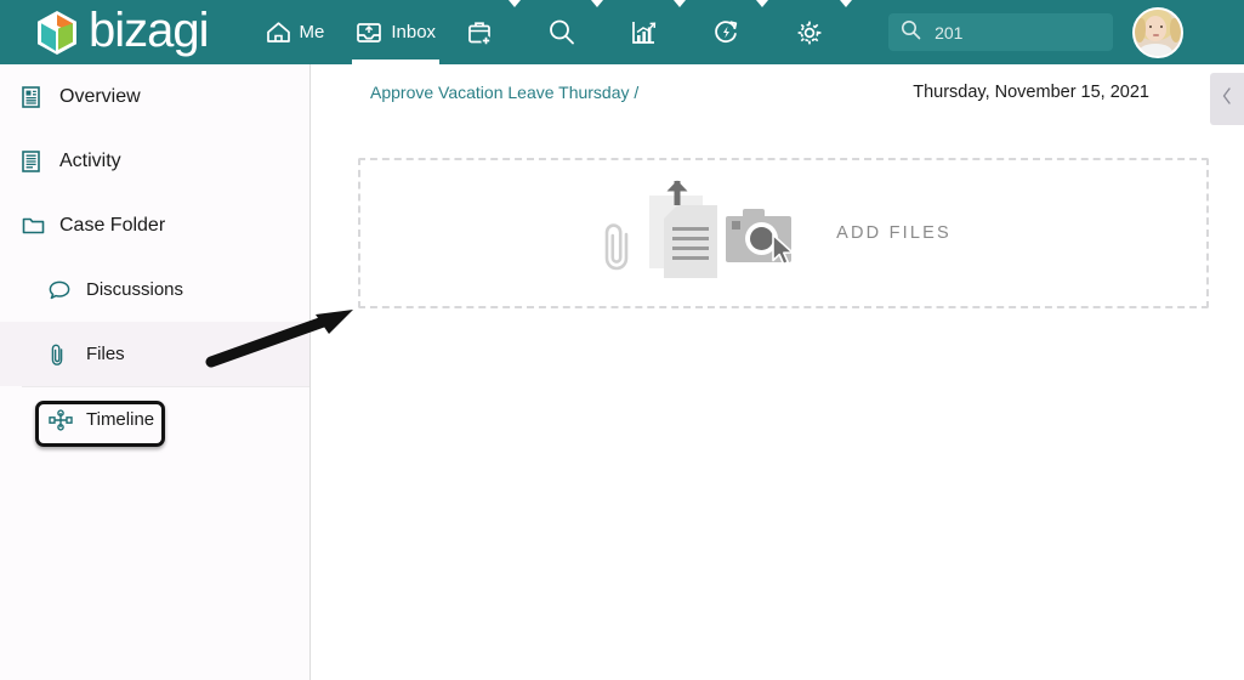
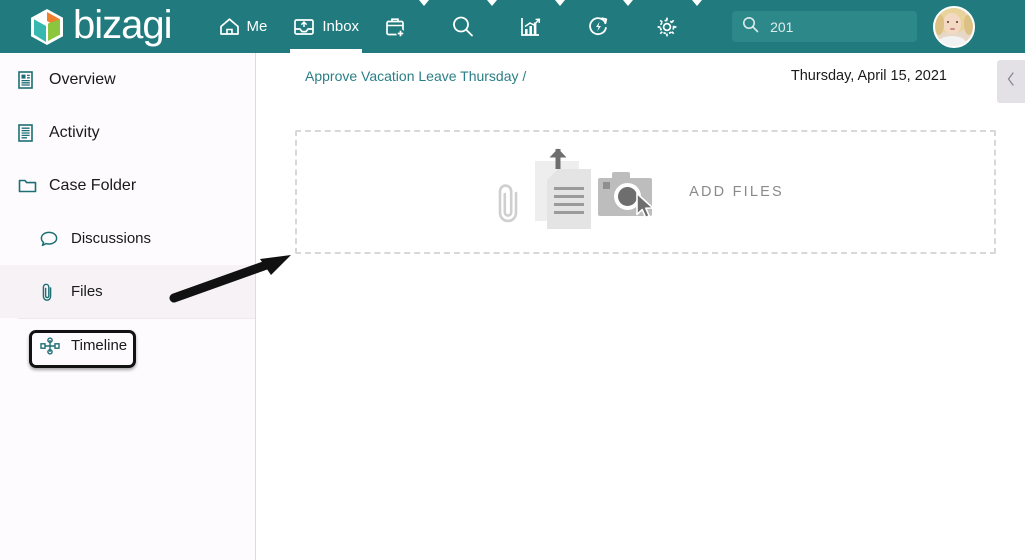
  bizagi
  Me
  Inbox
  201
  Overview
  Activity
  Case Folder
  Discussions
  Files
  Timeline
  Approve Vacation Leave Thursday /
- Thursday, November 15, 2021
+ Thursday, April 15, 2021
  ADD FILES
